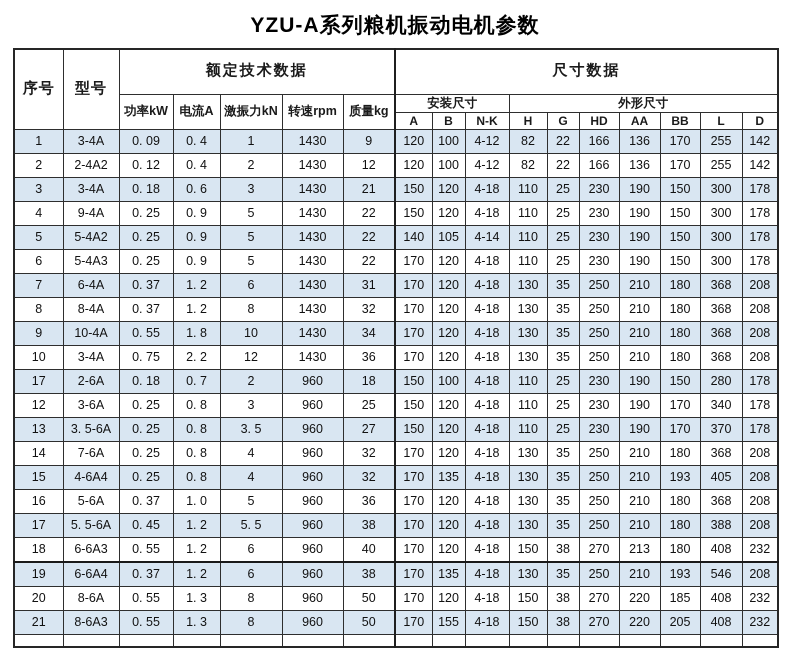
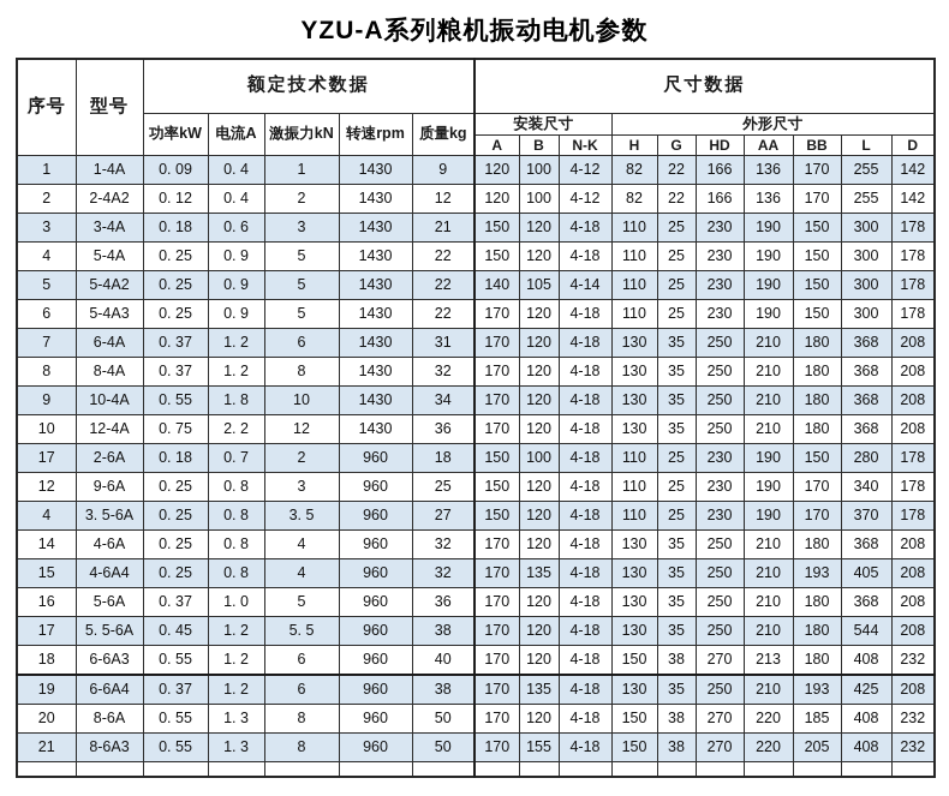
  YZU-A系列粮机振动电机参数
  序号	型号	额定技术数据	尺寸数据
  功率kW	电流A	激振力kN	转速rpm	质量kg	安装尺寸	外形尺寸
  A	B	N-K	H	G	HD	AA	BB	L	D
- 1	3-4A	0. 09	0. 4	1	1430	9	120	100	4-12	82	22	166	136	170	255	142
+ 1	1-4A	0. 09	0. 4	1	1430	9	120	100	4-12	82	22	166	136	170	255	142
  2	2-4A2	0. 12	0. 4	2	1430	12	120	100	4-12	82	22	166	136	170	255	142
  3	3-4A	0. 18	0. 6	3	1430	21	150	120	4-18	110	25	230	190	150	300	178
- 4	9-4A	0. 25	0. 9	5	1430	22	150	120	4-18	110	25	230	190	150	300	178
+ 4	5-4A	0. 25	0. 9	5	1430	22	150	120	4-18	110	25	230	190	150	300	178
  5	5-4A2	0. 25	0. 9	5	1430	22	140	105	4-14	110	25	230	190	150	300	178
  6	5-4A3	0. 25	0. 9	5	1430	22	170	120	4-18	110	25	230	190	150	300	178
  7	6-4A	0. 37	1. 2	6	1430	31	170	120	4-18	130	35	250	210	180	368	208
  8	8-4A	0. 37	1. 2	8	1430	32	170	120	4-18	130	35	250	210	180	368	208
  9	10-4A	0. 55	1. 8	10	1430	34	170	120	4-18	130	35	250	210	180	368	208
- 10	3-4A	0. 75	2. 2	12	1430	36	170	120	4-18	130	35	250	210	180	368	208
+ 10	12-4A	0. 75	2. 2	12	1430	36	170	120	4-18	130	35	250	210	180	368	208
  17	2-6A	0. 18	0. 7	2	960	18	150	100	4-18	110	25	230	190	150	280	178
- 12	3-6A	0. 25	0. 8	3	960	25	150	120	4-18	110	25	230	190	170	340	178
+ 12	9-6A	0. 25	0. 8	3	960	25	150	120	4-18	110	25	230	190	170	340	178
- 13	3. 5-6A	0. 25	0. 8	3. 5	960	27	150	120	4-18	110	25	230	190	170	370	178
+ 4	3. 5-6A	0. 25	0. 8	3. 5	960	27	150	120	4-18	110	25	230	190	170	370	178
- 14	7-6A	0. 25	0. 8	4	960	32	170	120	4-18	130	35	250	210	180	368	208
+ 14	4-6A	0. 25	0. 8	4	960	32	170	120	4-18	130	35	250	210	180	368	208
  15	4-6A4	0. 25	0. 8	4	960	32	170	135	4-18	130	35	250	210	193	405	208
  16	5-6A	0. 37	1. 0	5	960	36	170	120	4-18	130	35	250	210	180	368	208
- 17	5. 5-6A	0. 45	1. 2	5. 5	960	38	170	120	4-18	130	35	250	210	180	388	208
+ 17	5. 5-6A	0. 45	1. 2	5. 5	960	38	170	120	4-18	130	35	250	210	180	544	208
  18	6-6A3	0. 55	1. 2	6	960	40	170	120	4-18	150	38	270	213	180	408	232
- 19	6-6A4	0. 37	1. 2	6	960	38	170	135	4-18	130	35	250	210	193	546	208
+ 19	6-6A4	0. 37	1. 2	6	960	38	170	135	4-18	130	35	250	210	193	425	208
  20	8-6A	0. 55	1. 3	8	960	50	170	120	4-18	150	38	270	220	185	408	232
  21	8-6A3	0. 55	1. 3	8	960	50	170	155	4-18	150	38	270	220	205	408	232
